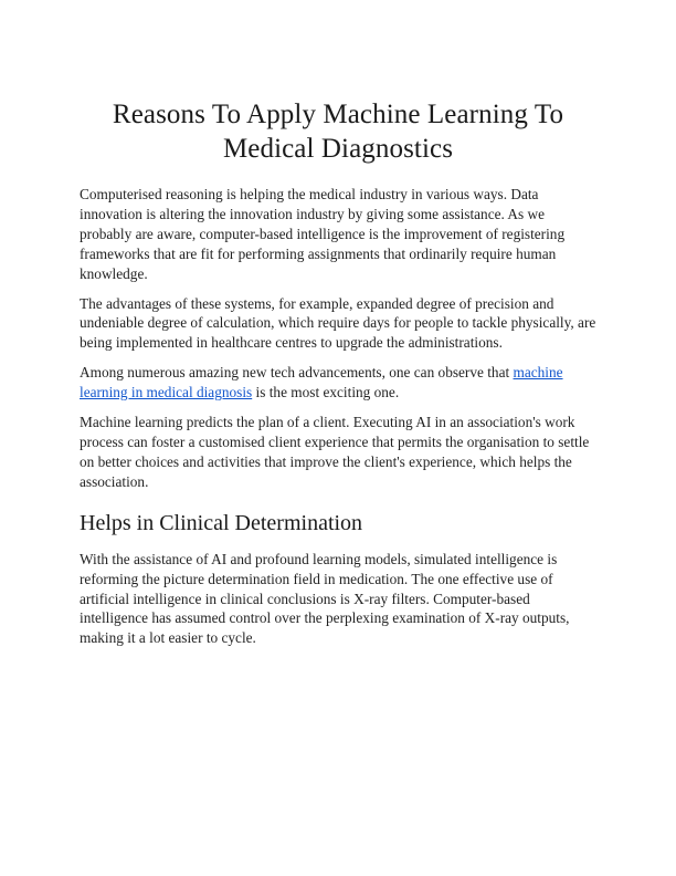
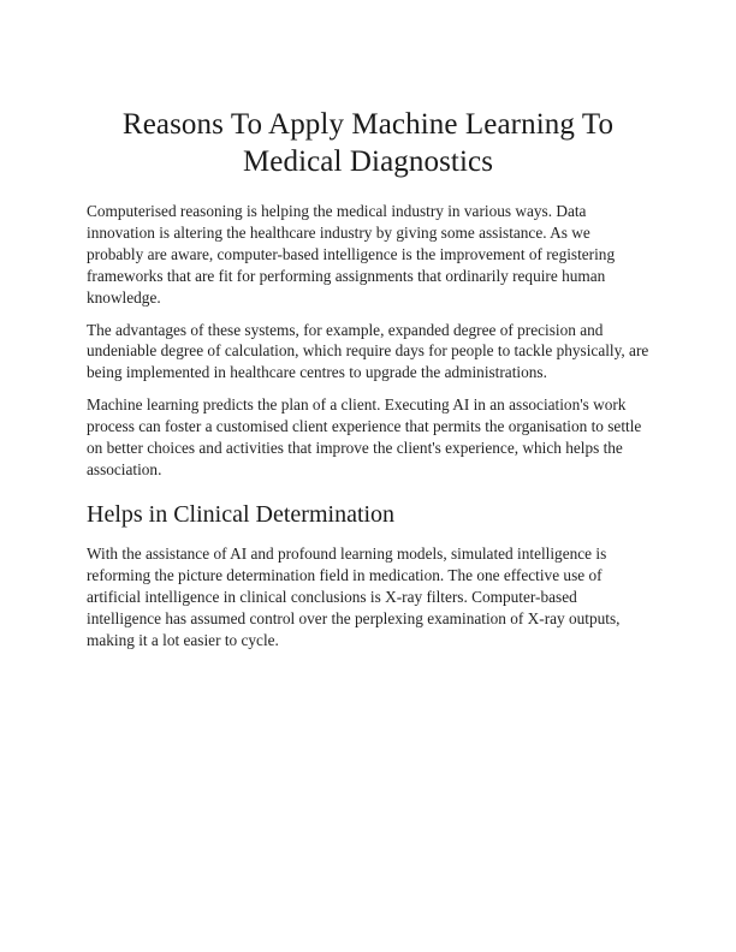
  Reasons To Apply Machine Learning To Medical Diagnostics
- Computerised reasoning is helping the medical industry in various ways. Data innovation is altering the innovation industry by giving some assistance. As we probably are aware, computer-based intelligence is the improvement of registering frameworks that are fit for performing assignments that ordinarily require human knowledge.
+ Computerised reasoning is helping the medical industry in various ways. Data innovation is altering the healthcare industry by giving some assistance. As we probably are aware, computer-based intelligence is the improvement of registering frameworks that are fit for performing assignments that ordinarily require human knowledge.
  The advantages of these systems, for example, expanded degree of precision and undeniable degree of calculation, which require days for people to tackle physically, are being implemented in healthcare centres to upgrade the administrations.
- Among numerous amazing new tech advancements, one can observe that machine learning in medical diagnosis is the most exciting one.
  Machine learning predicts the plan of a client. Executing AI in an association's work process can foster a customised client experience that permits the organisation to settle on better choices and activities that improve the client's experience, which helps the association.
  Helps in Clinical Determination
  With the assistance of AI and profound learning models, simulated intelligence is reforming the picture determination field in medication. The one effective use of artificial intelligence in clinical conclusions is X-ray filters. Computer-based intelligence has assumed control over the perplexing examination of X-ray outputs, making it a lot easier to cycle.
